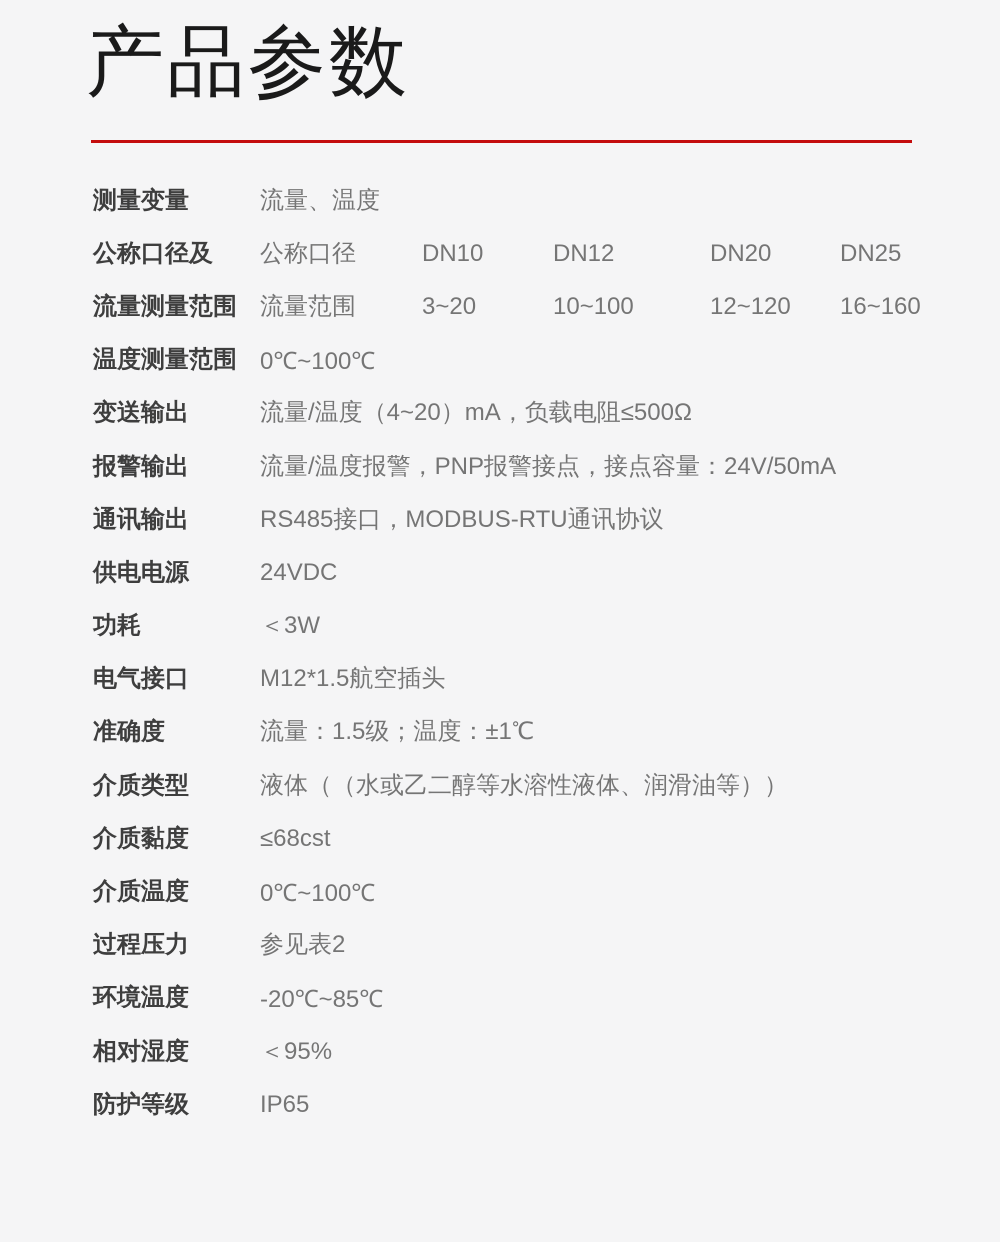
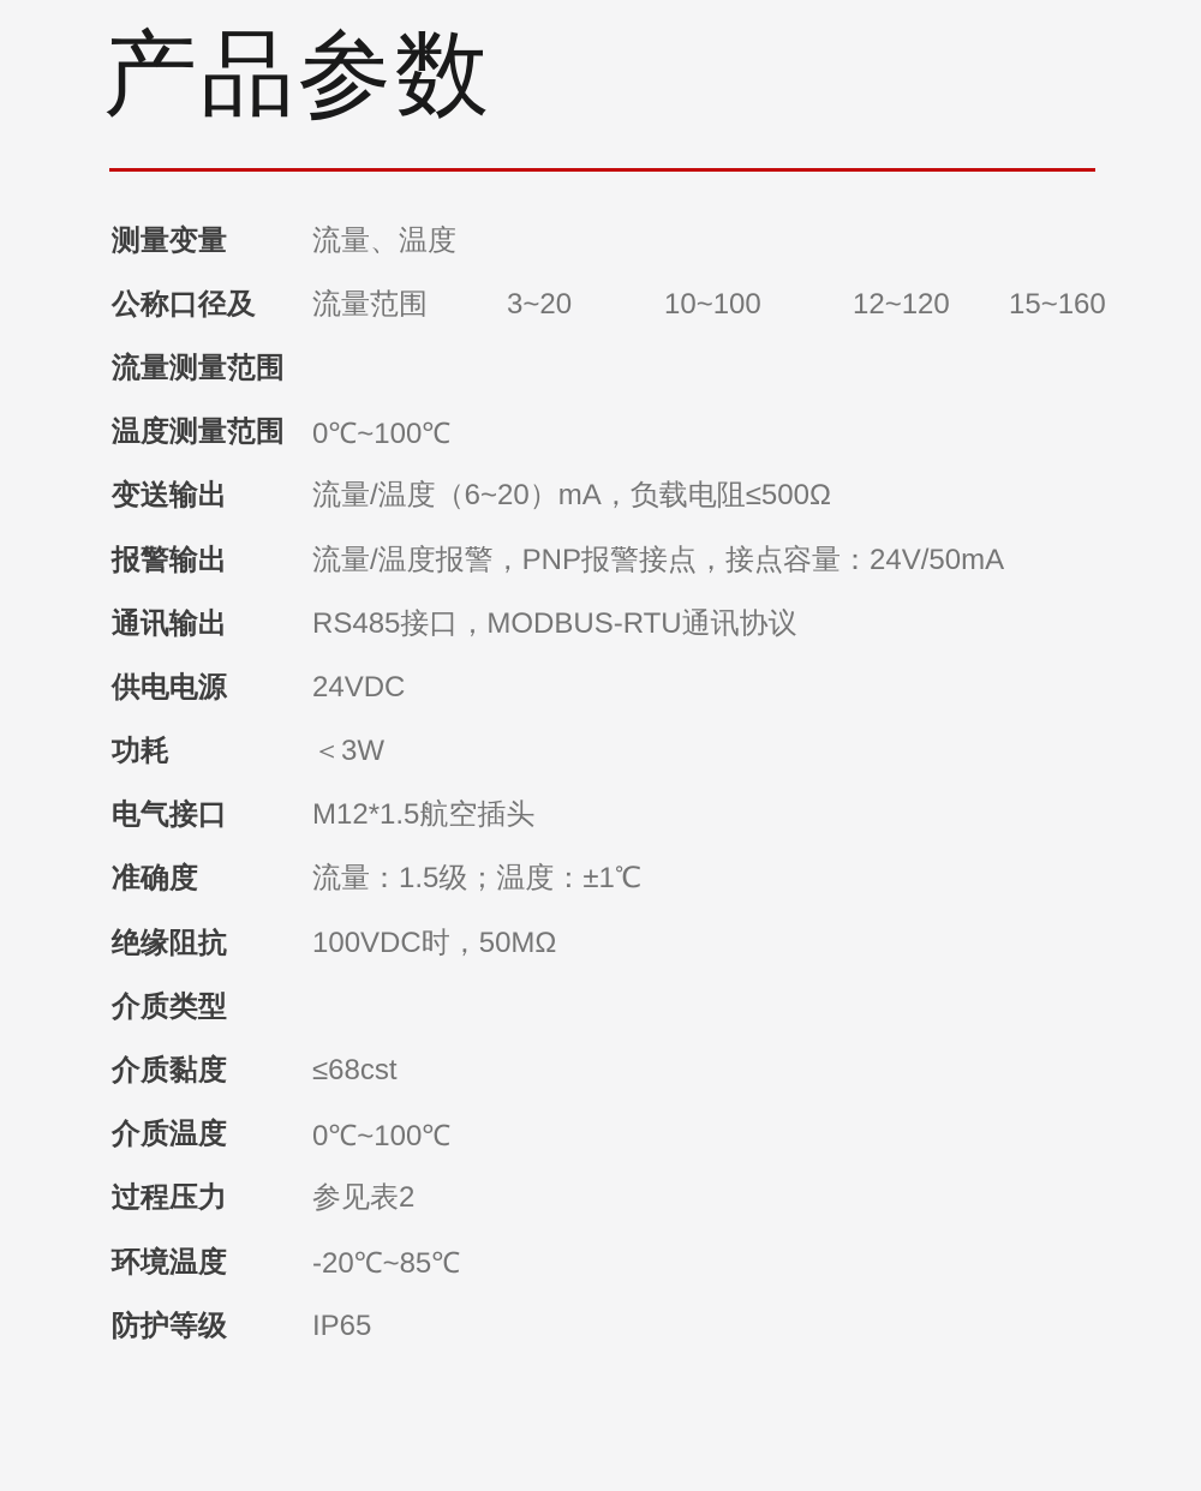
  产品参数
  测量变量
  流量、温度
  公称口径及
  流量测量范围
- 公称口径
- DN10
- DN12
- DN20
- DN25
  流量范围
  3~20
  10~100
  12~120
- 16~160
+ 15~160
  温度测量范围
  0℃~100℃
  变送输出
- 流量/温度（4~20）mA，负载电阻≤500Ω
+ 流量/温度（6~20）mA，负载电阻≤500Ω
  报警输出
  流量/温度报警，PNP报警接点，接点容量：24V/50mA
  通讯输出
  RS485接口，MODBUS-RTU通讯协议
  供电电源
  24VDC
  功耗
  ＜3W
  电气接口
  M12*1.5航空插头
  准确度
  流量：1.5级；温度：±1℃
+ 绝缘阻抗
+ 100VDC时，50MΩ
  介质类型
- 液体（（水或乙二醇等水溶性液体、润滑油等））
  介质黏度
  ≤68cst
  介质温度
  0℃~100℃
  过程压力
  参见表2
  环境温度
  -20℃~85℃
- 相对湿度
- ＜95%
  防护等级
  IP65
